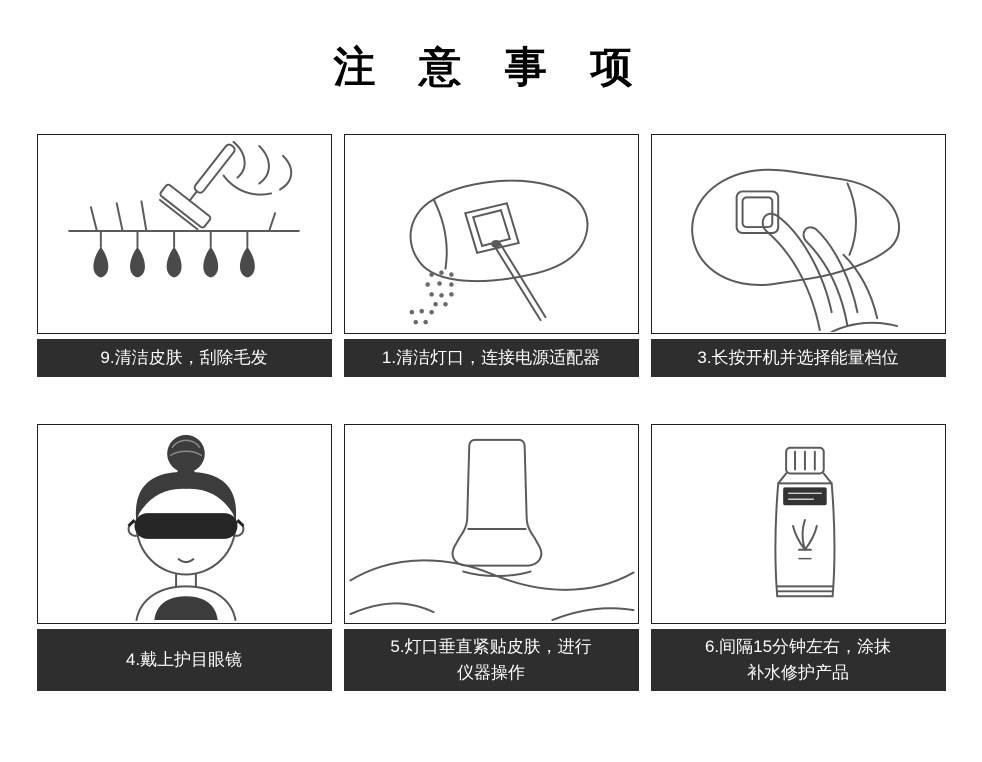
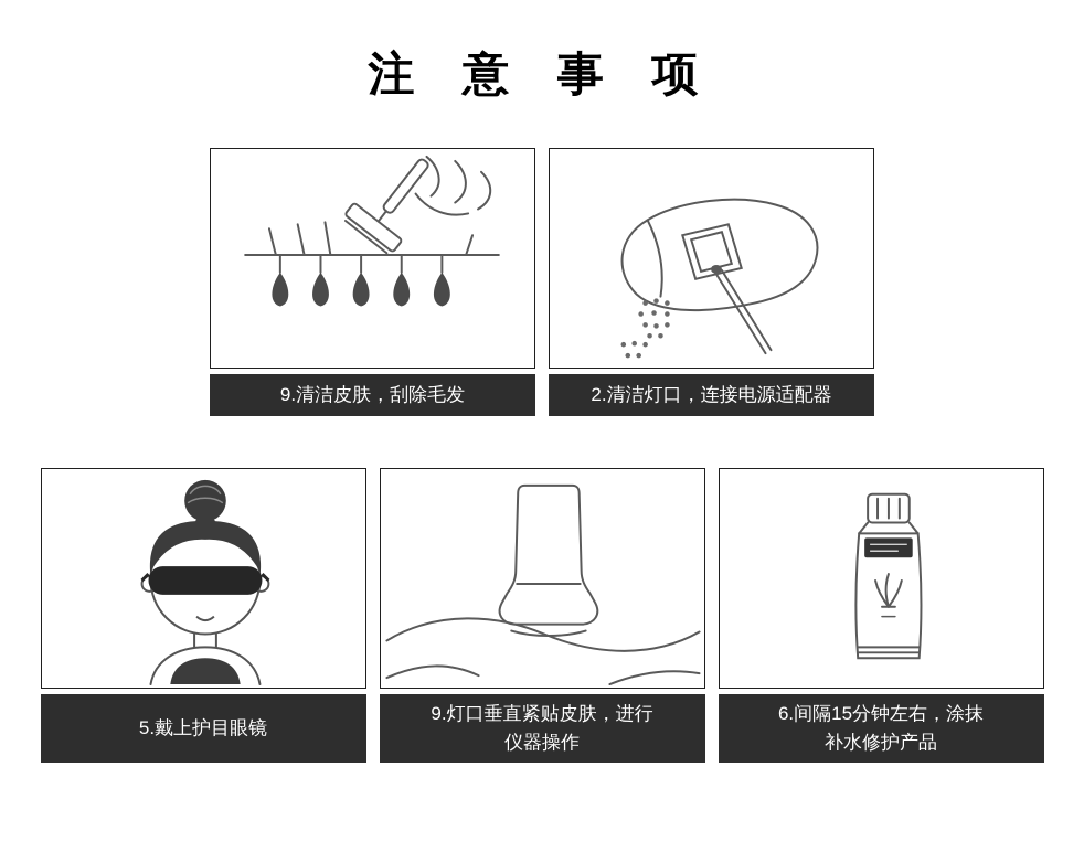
  注 意 事 项
  9.清洁皮肤，刮除毛发
- 1.清洁灯口，连接电源适配器
+ 2.清洁灯口，连接电源适配器
- 3.长按开机并选择能量档位
- 4.戴上护目眼镜
+ 5.戴上护目眼镜
- 5.灯口垂直紧贴皮肤，进行
+ 9.灯口垂直紧贴皮肤，进行
  仪器操作
  6.间隔15分钟左右，涂抹
  补水修护产品
